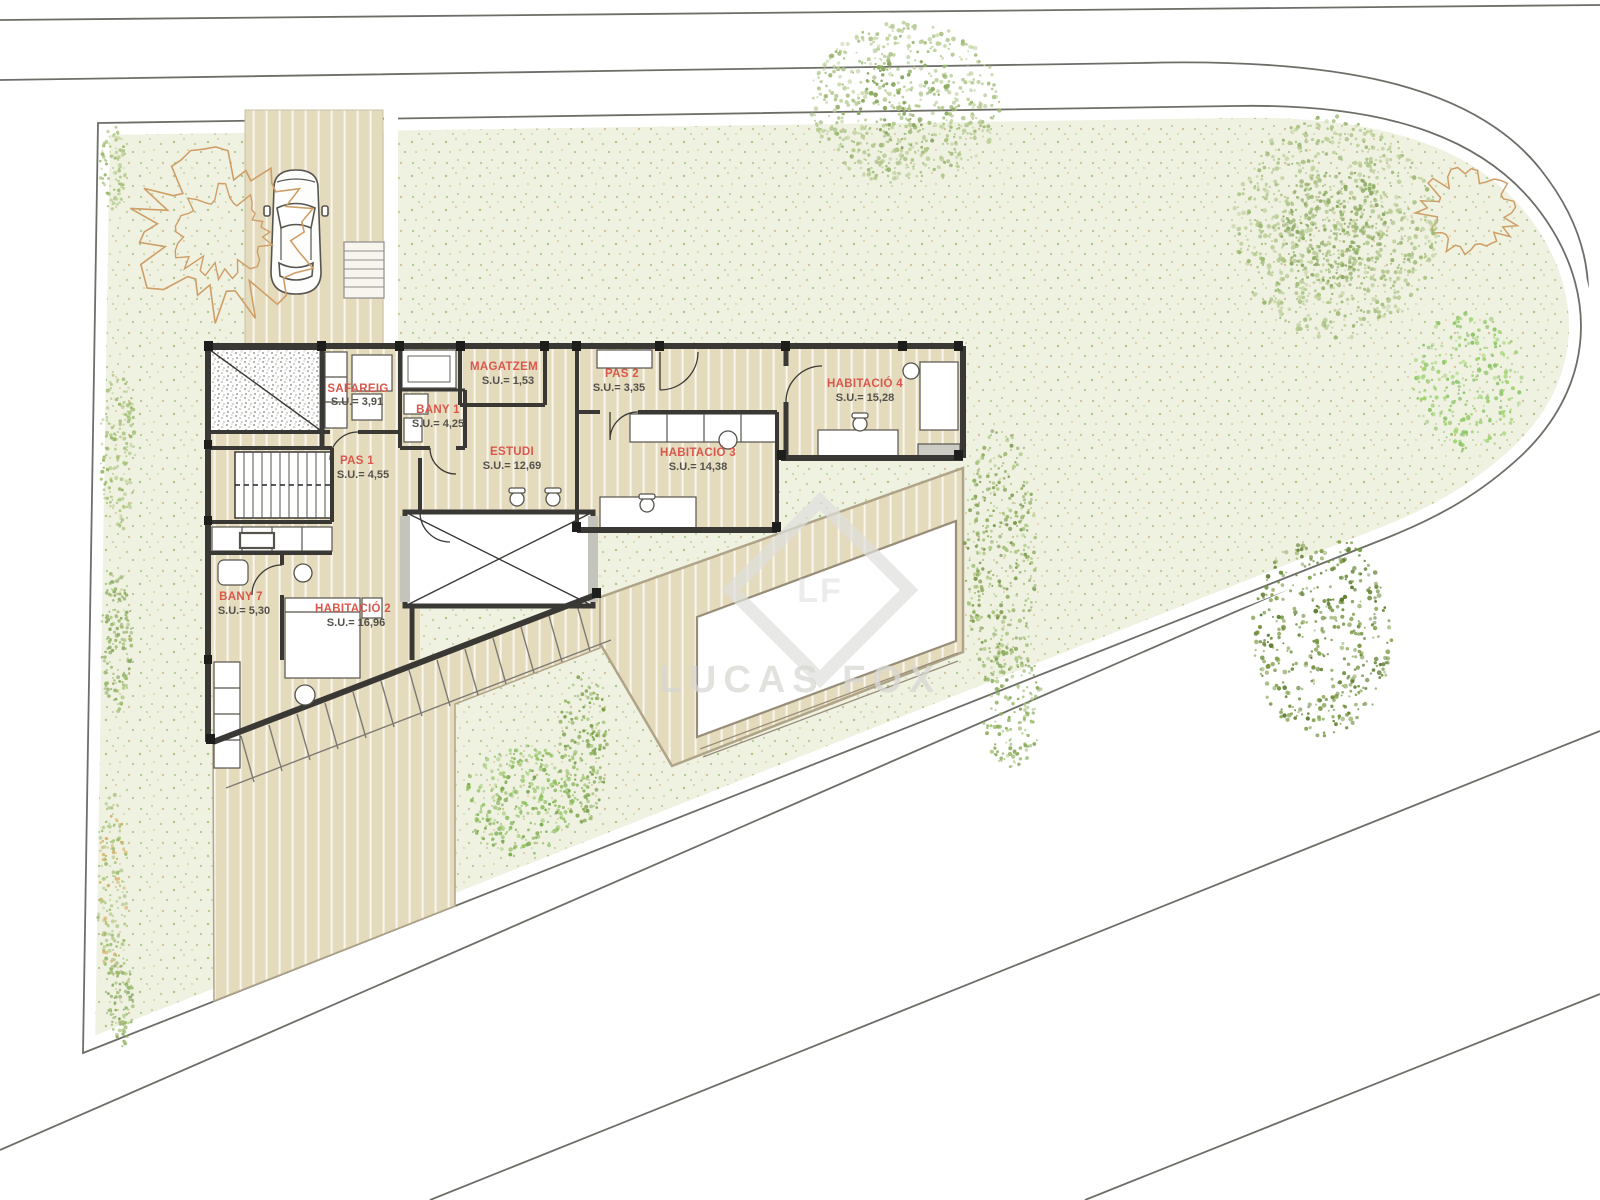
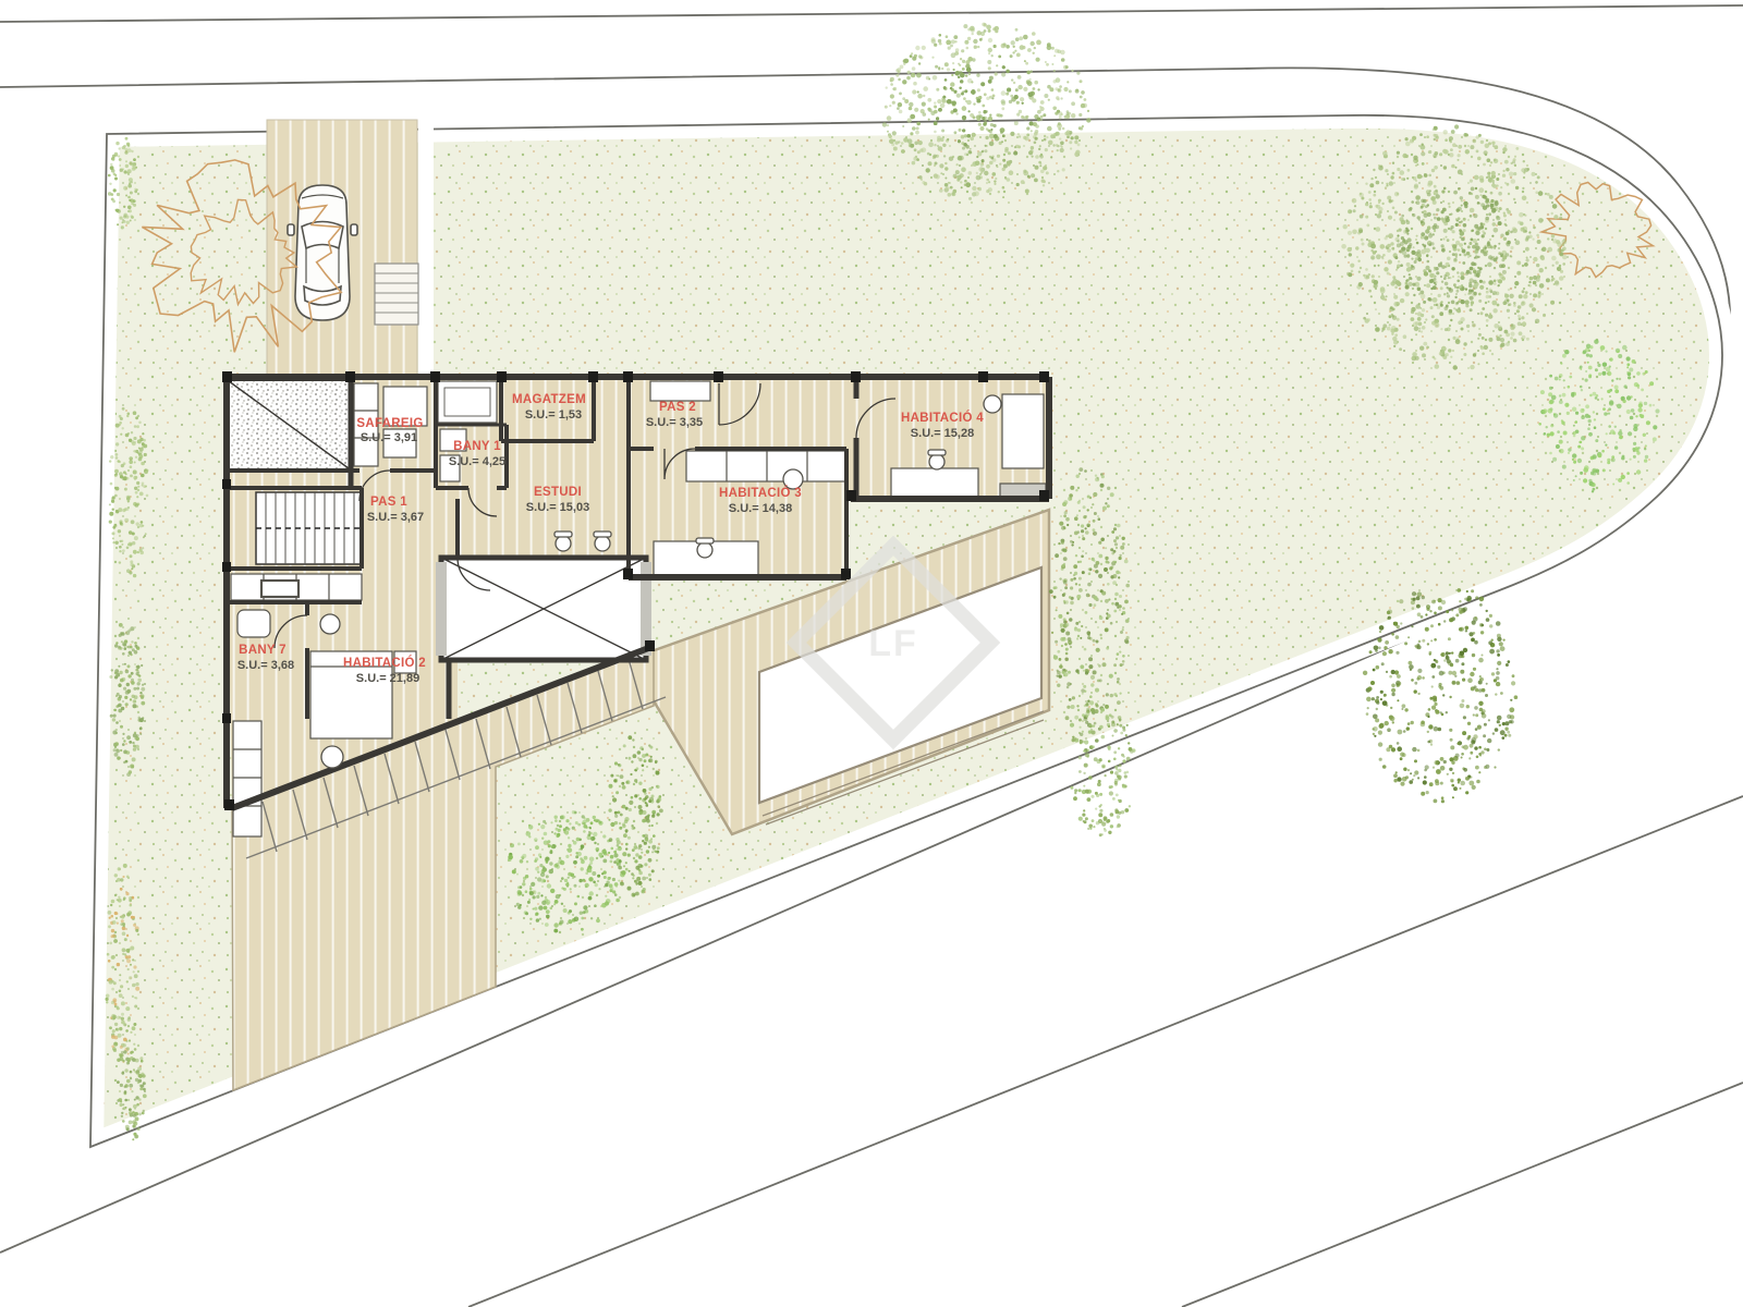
  LF
- LUCAS FOX
  SAFAREIG
  S.U.= 3,91
  BANY 1
  S.U.= 4,25
  MAGATZEM
  S.U.= 1,53
  PAS 1
- S.U.= 4,55
+ S.U.= 3,67
  PAS 2
  S.U.= 3,35
  ESTUDI
- S.U.= 12,69
+ S.U.= 15,03
  HABITACIÓ 3
  S.U.= 14,38
  HABITACIÓ 4
  S.U.= 15,28
  BANY 7
- S.U.= 5,30
+ S.U.= 3,68
  HABITACIÓ 2
- S.U.= 16,96
+ S.U.= 21,89
